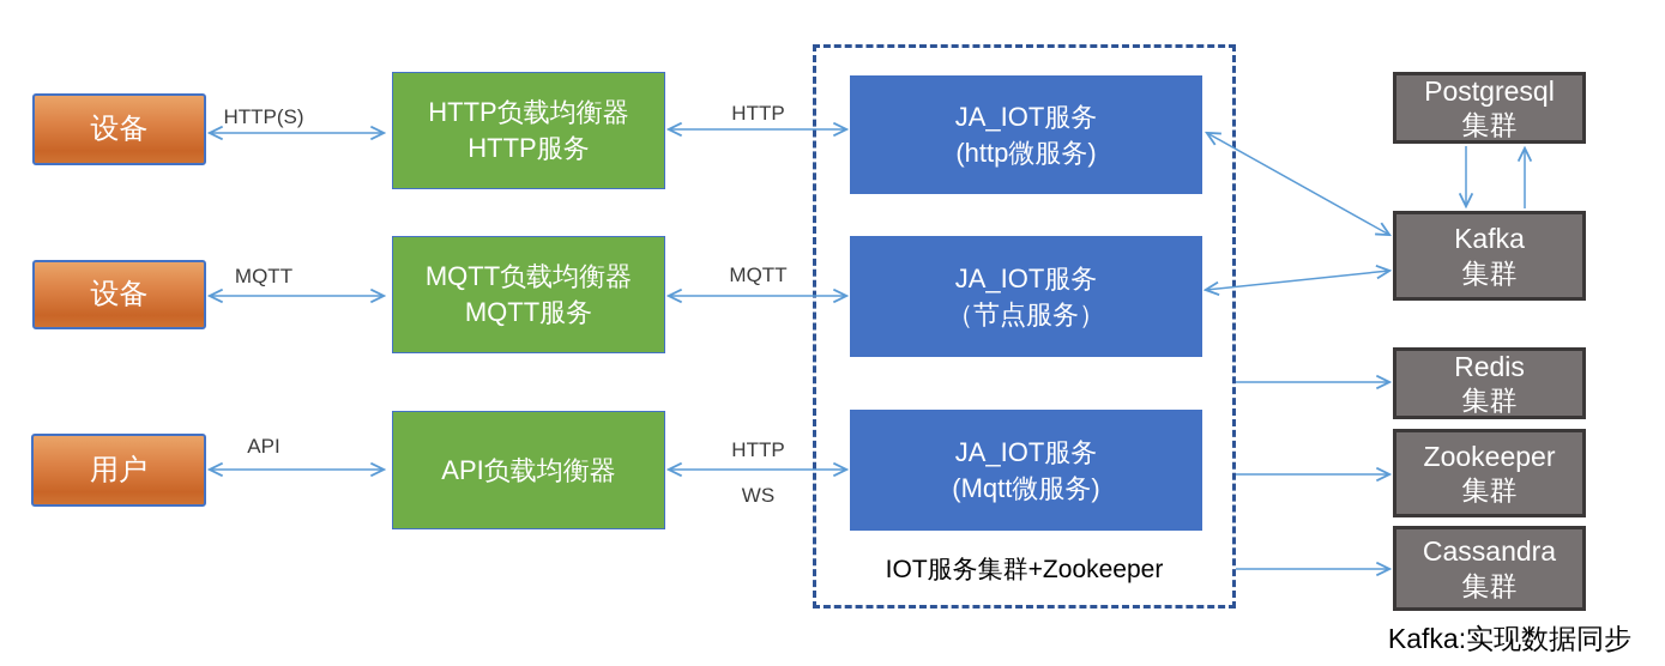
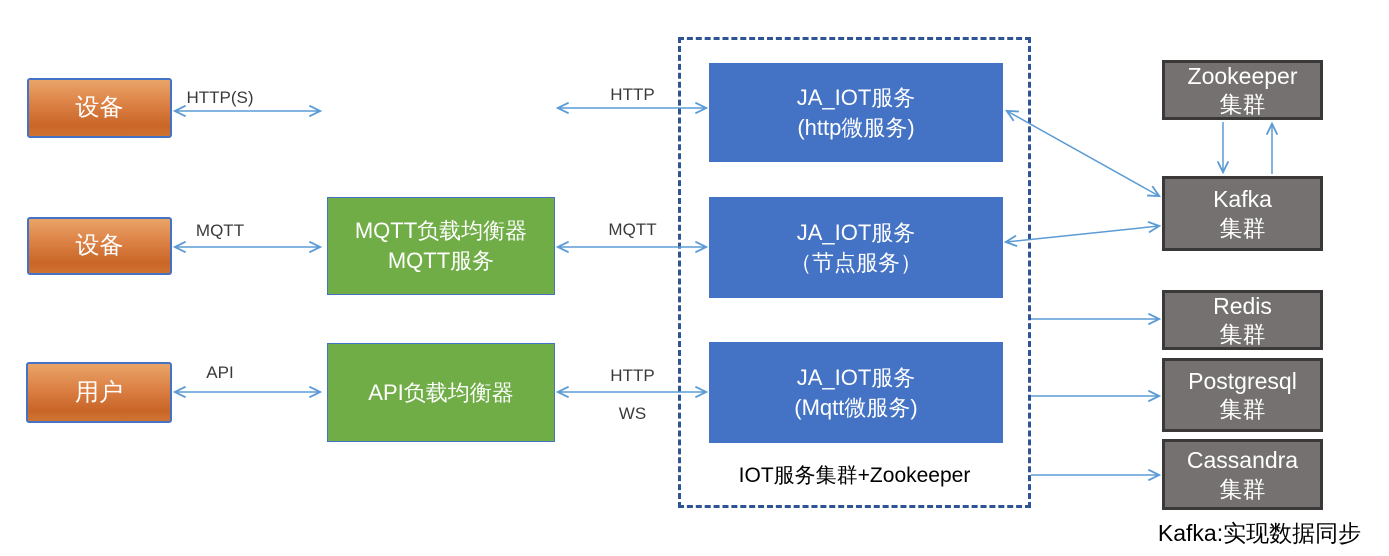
  设备
  设备
  用户
- HTTP负载均衡器
- HTTP服务
  MQTT负载均衡器
  MQTT服务
  API负载均衡器
  JA_IOT服务
  (http微服务)
  JA_IOT服务
  （节点服务）
  JA_IOT服务
  (Mqtt微服务)
  IOT服务集群+Zookeeper
- Postgresql
+ Zookeeper
  集群
  Kafka
  集群
  Redis
  集群
- Zookeeper
+ Postgresql
  集群
  Cassandra
  集群
  HTTP(S)
  HTTP
  MQTT
  MQTT
  API
  HTTP
  WS
  Kafka:实现数据同步
